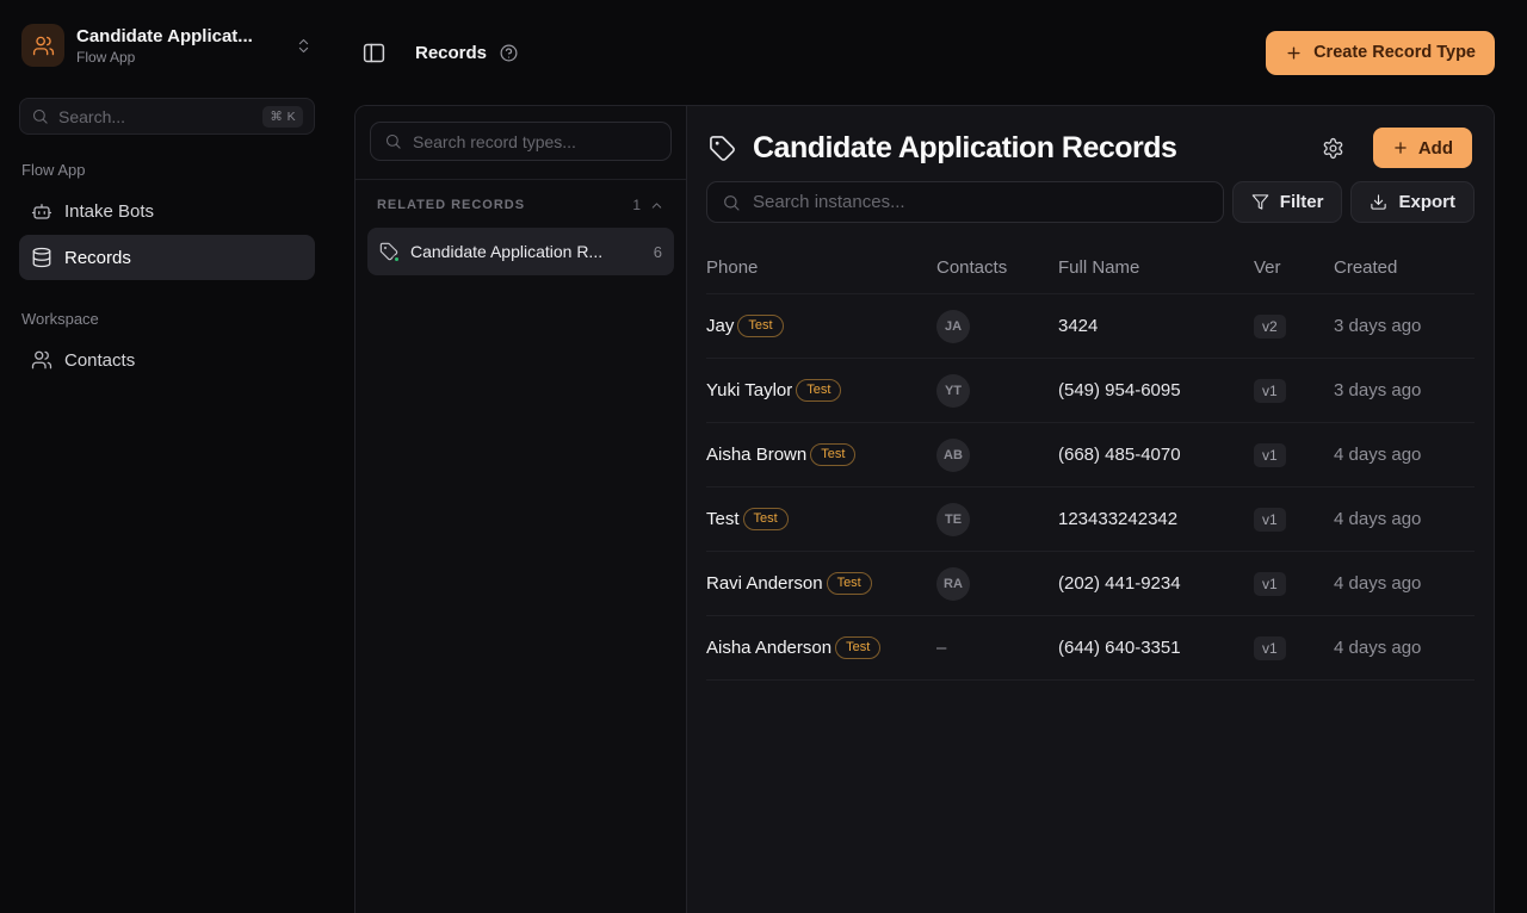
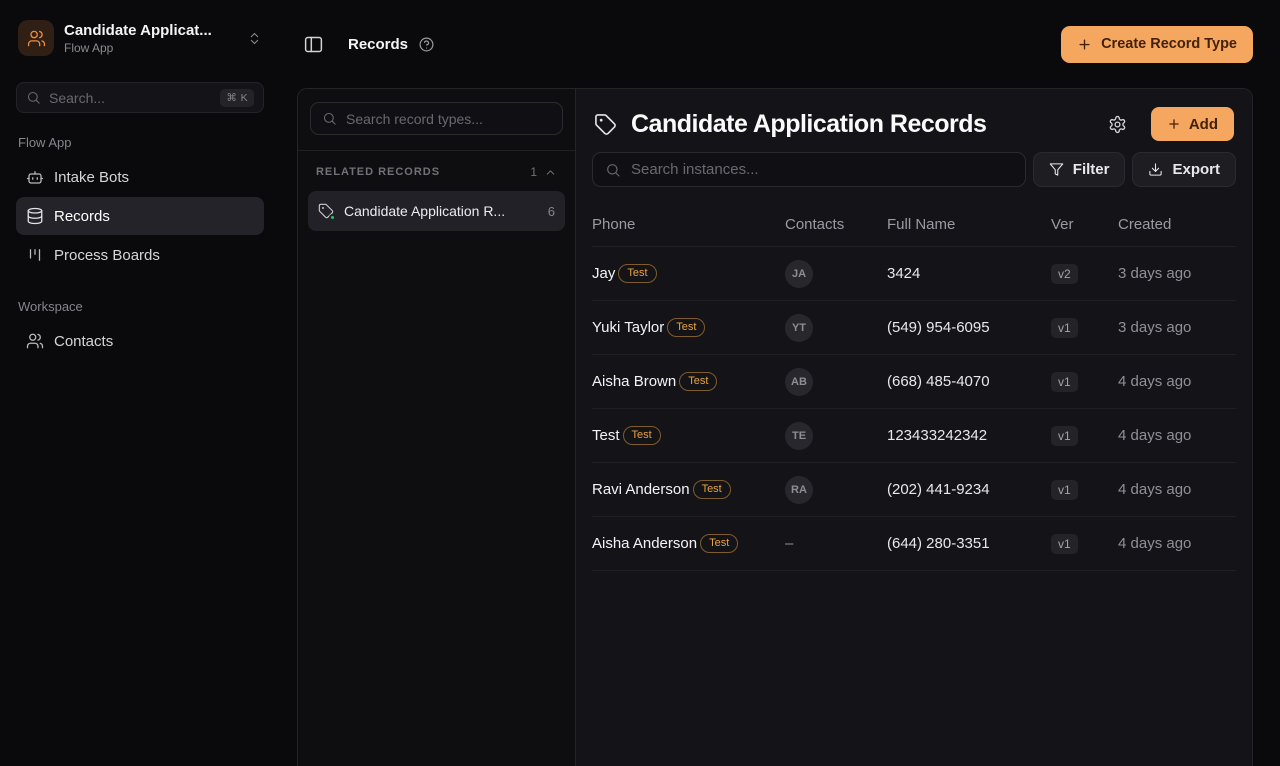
  Candidate Applicat...
  Flow App
  Search...
  ⌘ K
  Flow App
  Intake Bots
  Records
+ Process Boards
  Workspace
  Contacts
  Records
  Create Record Type
  Search record types...
  RELATED RECORDS
  1
  Candidate Application R...
  6
  Candidate Application Records
  Add
  Search instances...
  Filter
  Export
  Phone
  Contacts
  Full Name
  Ver
  Created
  Jay
  Test
  JA
  3424
  v2
  3 days ago
  Yuki Taylor
  Test
  YT
  (549) 954-6095
  v1
  3 days ago
  Aisha Brown
  Test
  AB
  (668) 485-4070
  v1
  4 days ago
  Test
  Test
  TE
  123433242342
  v1
  4 days ago
  Ravi Anderson
  Test
  RA
  (202) 441-9234
  v1
  4 days ago
  Aisha Anderson
  Test
  –
- (644) 640-3351
+ (644) 280-3351
  v1
  4 days ago
